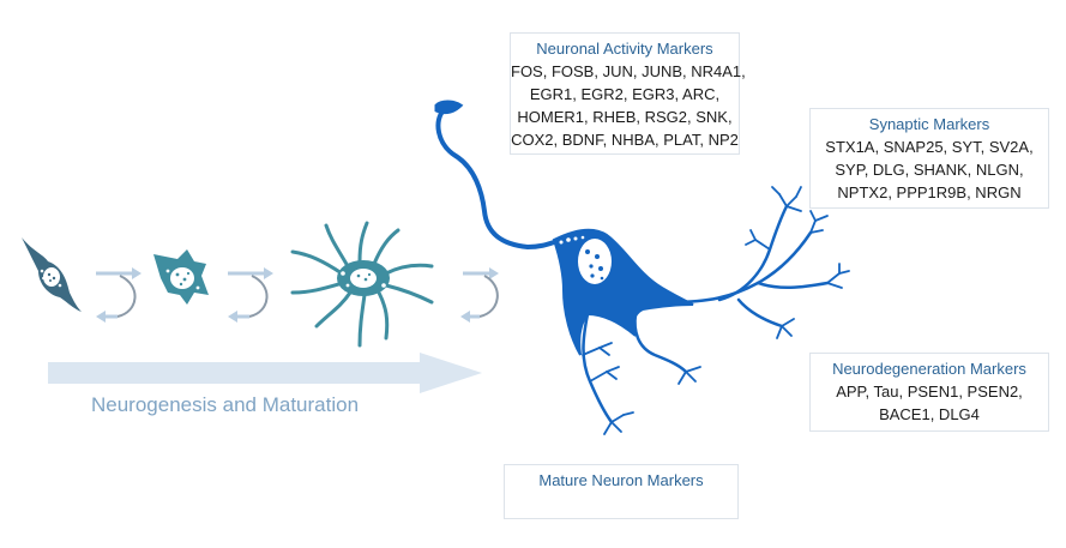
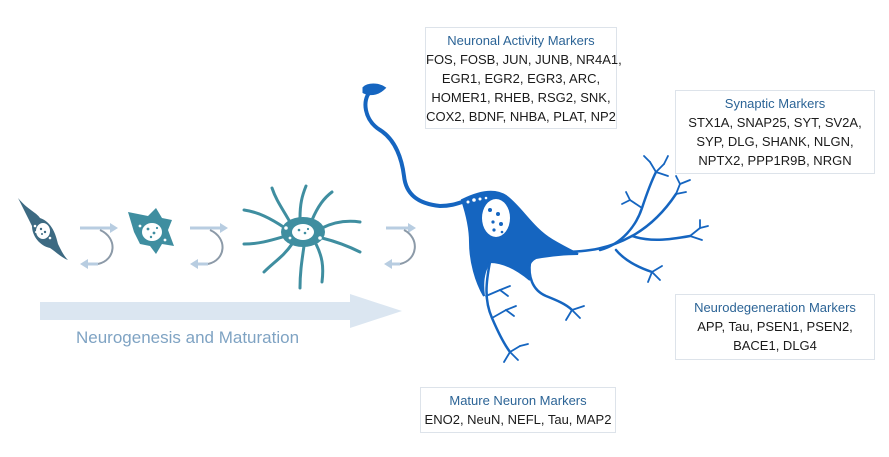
  Neurogenesis and Maturation
  Neuronal Activity Markers
  FOS, FOSB, JUN, JUNB, NR4A1,
  EGR1, EGR2, EGR3, ARC,
  HOMER1, RHEB, RSG2, SNK,
  COX2, BDNF, NHBA, PLAT, NP2
  Synaptic Markers
  STX1A, SNAP25, SYT, SV2A,
  SYP, DLG, SHANK, NLGN,
  NPTX2, PPP1R9B, NRGN
  Neurodegeneration Markers
  APP, Tau, PSEN1, PSEN2,
  BACE1, DLG4
  Mature Neuron Markers
+ ENO2, NeuN, NEFL, Tau, MAP2
